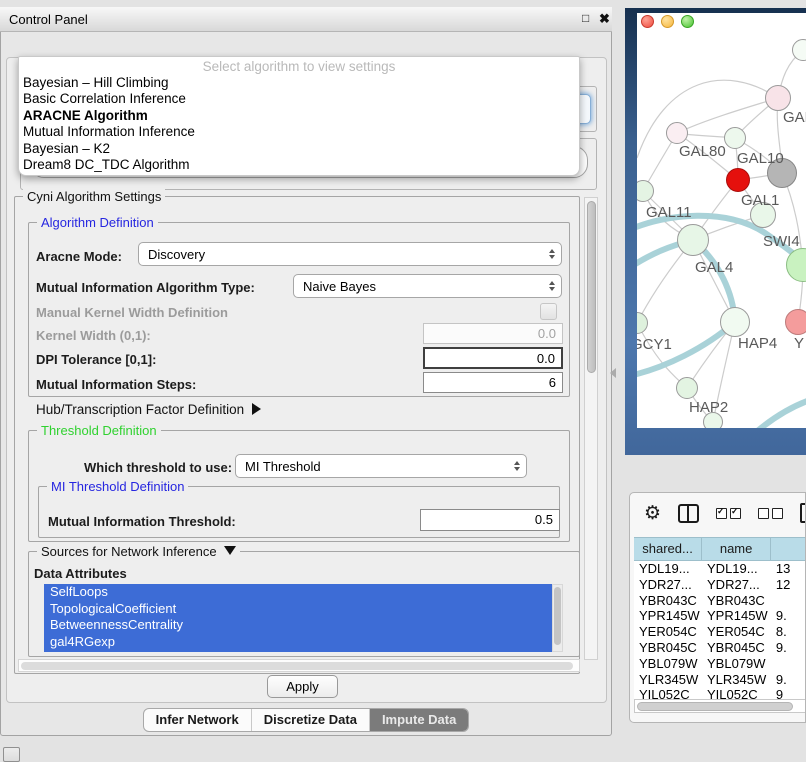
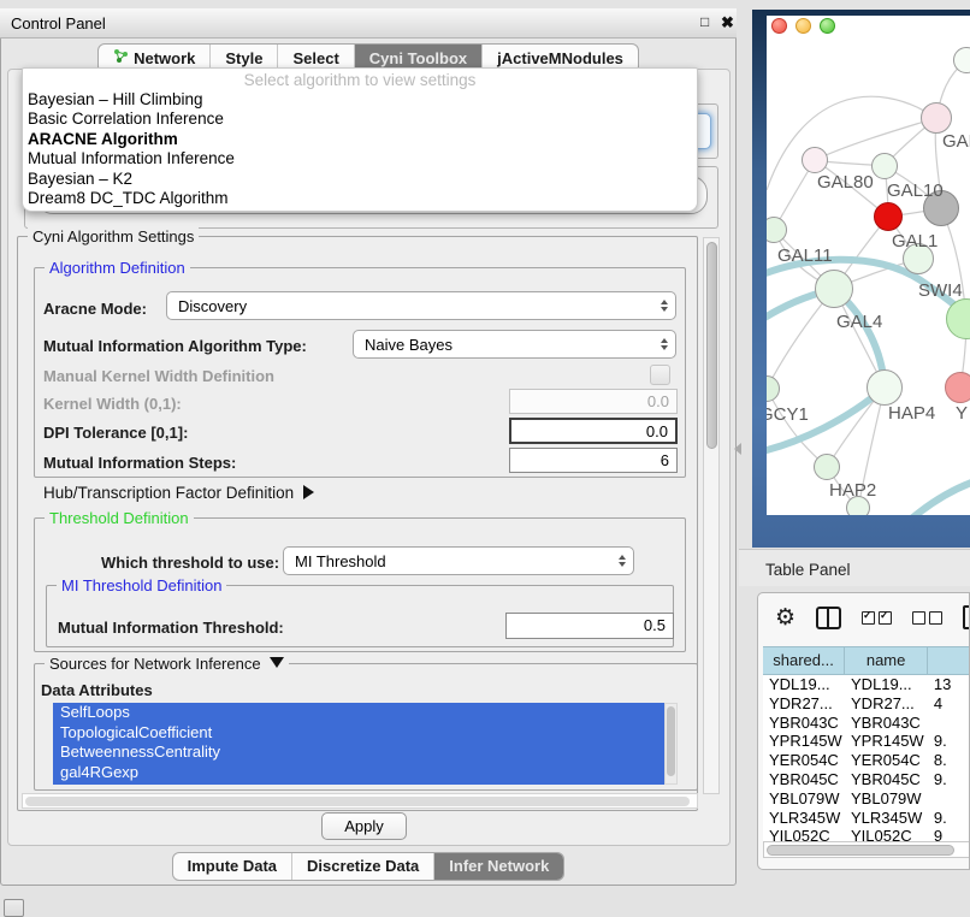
  Control Panel
  □
  ✖
+ Network
+ Style
+ Select
+ Cyni Toolbox
+ jActiveMNodules
  Select algorithm to view settings
  Bayesian – Hill Climbing
  Basic Correlation Inference
  ARACNE Algorithm
  Mutual Information Inference
  Bayesian – K2
  Dream8 DC_TDC Algorithm
  Cyni Algorithm Settings
  Algorithm Definition
  Aracne Mode:
  Discovery
  Mutual Information Algorithm Type:
  Naive Bayes
  Manual Kernel Width Definition
  Kernel Width (0,1):
  0.0
  DPI Tolerance [0,1]:
  0.0
  Mutual Information Steps:
  6
  Hub/Transcription Factor Definition
  Threshold Definition
  Which threshold to use:
  MI Threshold
  MI Threshold Definition
  Mutual Information Threshold:
  0.5
  Sources for Network Inference
  Data Attributes
  SelfLoops
  TopologicalCoefficient
  BetweennessCentrality
  gal4RGexp
  Apply
- Infer Network
+ Impute Data
  Discretize Data
- Impute Data
+ Infer Network
  GAL80
  GAL10
  GAL1
  GAL11
  SWI4
  GAL4
  GCY1
  HAP4
  Y
  HAP2
+ Table Panel
  ⚙
  shared...
  name
  YDL19...
  YDL19...
  13
  YDR27...
  YDR27...
- 12
+ 4
  YBR043C
  YBR043C
  YPR145W
  YPR145W
  9.
  YER054C
  YER054C
  8.
  YBR045C
  YBR045C
  9.
  YBL079W
  YBL079W
  YLR345W
  YLR345W
  9.
  YIL052C
  YIL052C
  9
